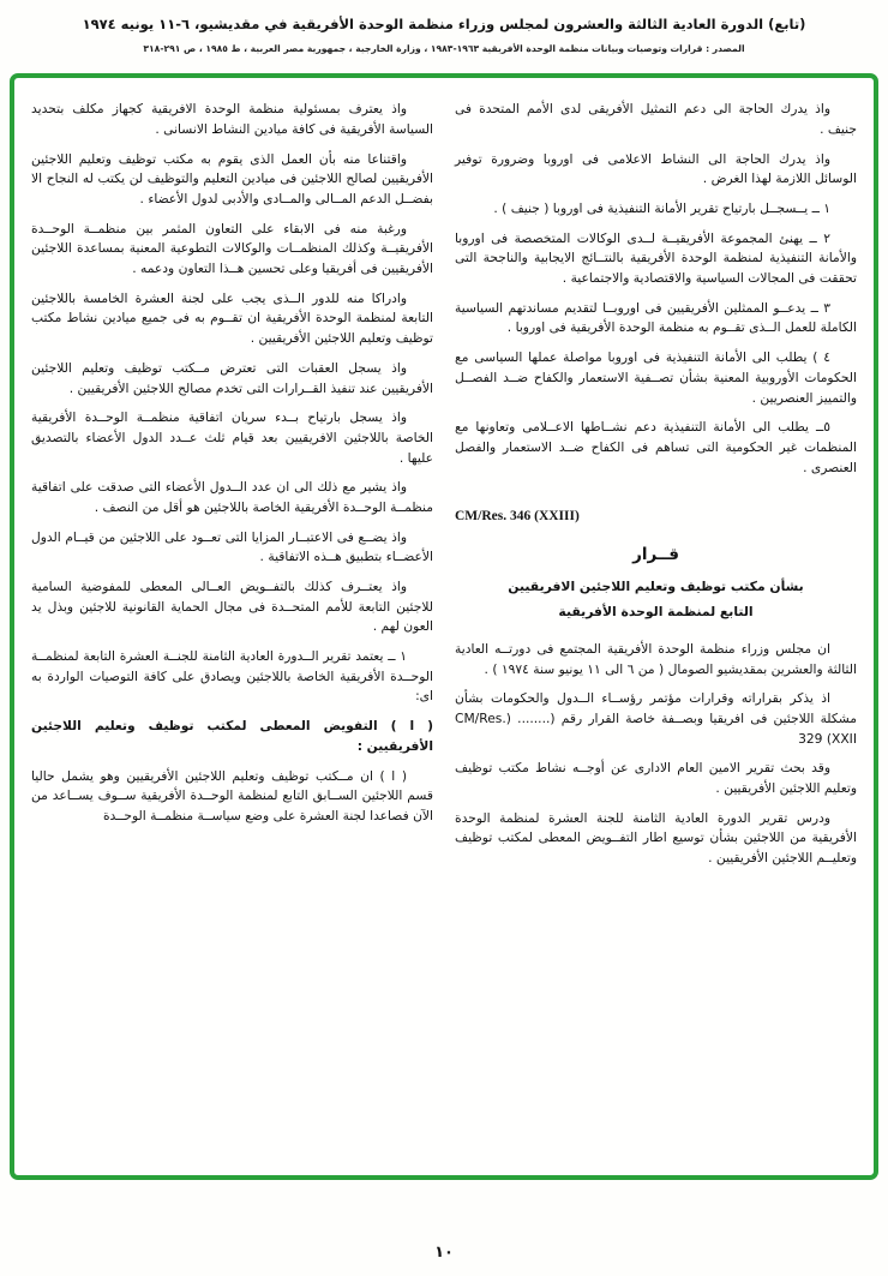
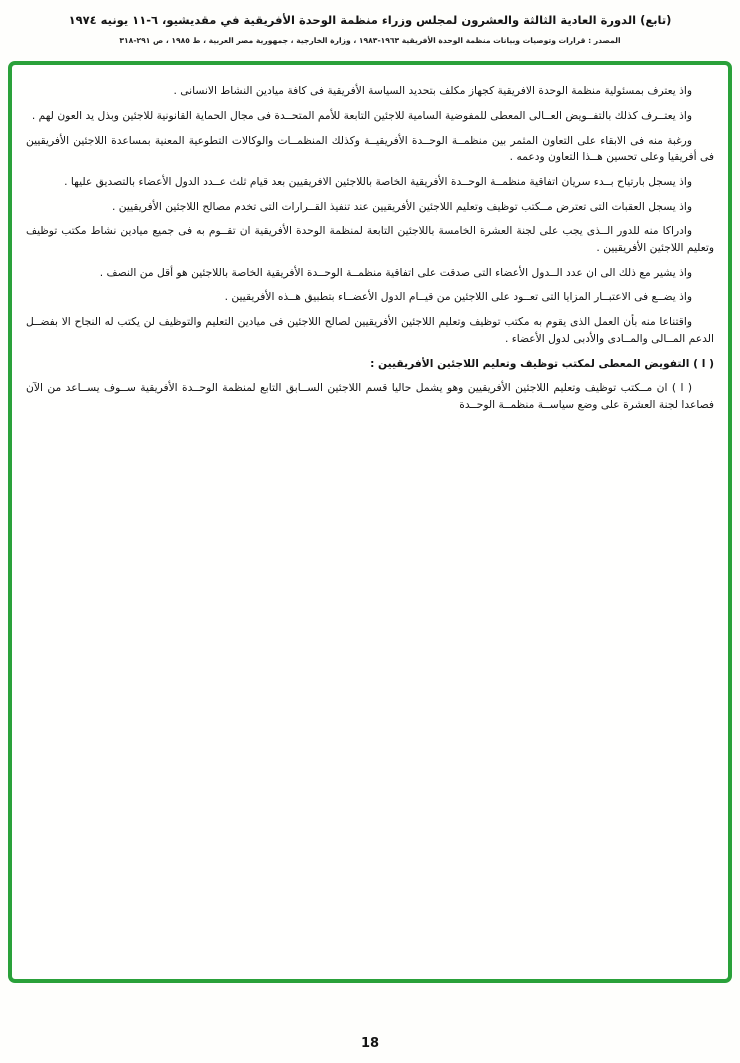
  (تابع) الدورة العادية الثالثة والعشرون لمجلس وزراء منظمة الوحدة الأفريقية في مقديشيو، ٦-١١ يونيه ١٩٧٤
  المصدر : قرارات وتوصيات وبيانات منظمة الوحدة الأفريقية ١٩٦٣-١٩٨٣ ، وزارة الخارجية ، جمهورية مصر العربية ، ط ١٩٨٥ ، ص ٢٩١-٣١٨
- واذ يدرك الحاجة الى دعم التمثيل الأفريقى لدى الأمم المتحدة فى جنيف .
- واذ يدرك الحاجة الى النشاط الاعلامى فى اوروبا وضرورة توفير الوسائل اللازمة لهذا الغرض .
- ١ ــ يــسجــل بارتياح تقرير الأمانة التنفيذية فى اوروبا ( جنيف ) .
- ٢ ــ يهنئ المجموعة الأفريقيــة لــدى الوكالات المتخصصة فى اوروبا والأمانة التنفيذية لمنظمة الوحدة الأفريقية بالنتــائج الايجابية والناجحة التى تحققت فى المجالات السياسية والاقتصادية والاجتماعية .
- ٣ ــ يدعــو الممثلين الأفريقيين فى اوروبــا لتقديم مساندتهم السياسية الكاملة للعمل الــذى تقــوم به منظمة الوحدة الأفريقية فى اوروبا .
- ٤ ) يطلب الى الأمانة التنفيذية فى اوروبا مواصلة عملها السياسى مع الحكومات الأوروبية المعنية بشأن تصــفية الاستعمار والكفاح ضــد الفصــل والتمييز العنصريين .
- ٥ــ يطلب الى الأمانة التنفيذية دعم نشــاطها الاعــلامى وتعاونها مع المنظمات غير الحكومية التى تساهم فى الكفاح ضــد الاستعمار والفصل العنصرى .
- CM/Res. 346 (XXIII)
- قــرار
- بشأن مكتب توظيف وتعليم اللاجئين الافريقيين
- التابع لمنظمة الوحدة الأفريقية
- ان مجلس وزراء منظمة الوحدة الأفريقية المجتمع فى دورتــه العادية الثالثة والعشرين بمقديشيو الصومال ( من ٦ الى ١١ يونيو سنة ١٩٧٤ ) .
- اذ يذكر بقراراته وقرارات مؤتمر رؤســاء الــدول والحكومات بشأن مشكلة اللاجئين فى افريقيا وبصــفة خاصة القرار رقم (........ (CM/Res. 329 (XXII
- وقد بحث تقرير الامين العام الادارى عن أوجــه نشاط مكتب توظيف وتعليم اللاجئين الأفريقيين .
- ودرس تقرير الدورة العادية الثامنة للجنة العشرة لمنظمة الوحدة الأفريقية من اللاجئين بشأن توسيع اطار التفــويض المعطى لمكتب توظيف وتعليــم اللاجئين الأفريقيين .
  واذ يعترف بمسئولية منظمة الوحدة الافريقية كجهاز مكلف بتحديد السياسة الأفريقية فى كافة ميادين النشاط الانسانى .
- واقتناعا منه بأن العمل الذى يقوم به مكتب توظيف وتعليم اللاجئين الأفريقيين لصالح اللاجئين فى ميادين التعليم والتوظيف لن يكتب له النجاح الا بفضــل الدعم المــالى والمــادى والأدبى لدول الأعضاء .
+ واذ يعتــرف كذلك بالتفــويض العــالى المعطى للمفوضية السامية للاجئين التابعة للأمم المتحــدة فى مجال الحماية القانونية للاجئين وبذل يد العون لهم .
  ورغبة منه فى الابقاء على التعاون المثمر بين منظمــة الوحــدة الأفريقيــة وكذلك المنظمــات والوكالات التطوعية المعنية بمساعدة اللاجئين الأفريقيين فى أفريقيا وعلى تحسين هــذا التعاون ودعمه .
- وادراكا منه للدور الــذى يجب على لجنة العشرة الخامسة باللاجئين التابعة لمنظمة الوحدة الأفريقية ان تقــوم به فى جميع ميادين نشاط مكتب توظيف وتعليم اللاجئين الأفريقيين .
+ واذ يسجل بارتياح بــدء سريان اتفاقية منظمــة الوحــدة الأفريقية الخاصة باللاجئين الافريقيين بعد قيام ثلث عــدد الدول الأعضاء بالتصديق عليها .
  واذ يسجل العقبات التى تعترض مــكتب توظيف وتعليم اللاجئين الأفريقيين عند تنفيذ القــرارات التى تخدم مصالح اللاجئين الأفريقيين .
- واذ يسجل بارتياح بــدء سريان اتفاقية منظمــة الوحــدة الأفريقية الخاصة باللاجئين الافريقيين بعد قيام ثلث عــدد الدول الأعضاء بالتصديق عليها .
+ وادراكا منه للدور الــذى يجب على لجنة العشرة الخامسة باللاجئين التابعة لمنظمة الوحدة الأفريقية ان تقــوم به فى جميع ميادين نشاط مكتب توظيف وتعليم اللاجئين الأفريقيين .
  واذ يشير مع ذلك الى ان عدد الــدول الأعضاء التى صدقت على اتفاقية منظمــة الوحــدة الأفريقية الخاصة باللاجئين هو أقل من النصف .
- واذ يضــع فى الاعتبــار المزايا التى تعــود على اللاجئين من قيــام الدول الأعضــاء بتطبيق هــذه الاتفاقية .
+ واذ يضــع فى الاعتبــار المزايا التى تعــود على اللاجئين من قيــام الدول الأعضــاء بتطبيق هــذه الأفريقيين .
- واذ يعتــرف كذلك بالتفــويض العــالى المعطى للمفوضية السامية للاجئين التابعة للأمم المتحــدة فى مجال الحماية القانونية للاجئين وبذل يد العون لهم .
+ واقتناعا منه بأن العمل الذى يقوم به مكتب توظيف وتعليم اللاجئين الأفريقيين لصالح اللاجئين فى ميادين التعليم والتوظيف لن يكتب له النجاح الا بفضــل الدعم المــالى والمــادى والأدبى لدول الأعضاء .
- ١ ــ يعتمد تقرير الــدورة العادية الثامنة للجنــة العشرة التابعة لمنظمــة الوحــدة الأفريقية الخاصة باللاجئين ويصادق على كافة التوصيات الواردة به اى:
  ( ا ) التفويض المعطى لمكتب توظيف وتعليم اللاجئين الأفريقيين :
  ( ا ) ان مــكتب توظيف وتعليم اللاجئين الأفريقيين وهو يشمل حاليا قسم اللاجئين الســابق التابع لمنظمة الوحــدة الأفريقية ســوف يســاعد من الآن فصاعدا لجنة العشرة على وضع سياســة منظمــة الوحــدة
- ١٠
+ 18
